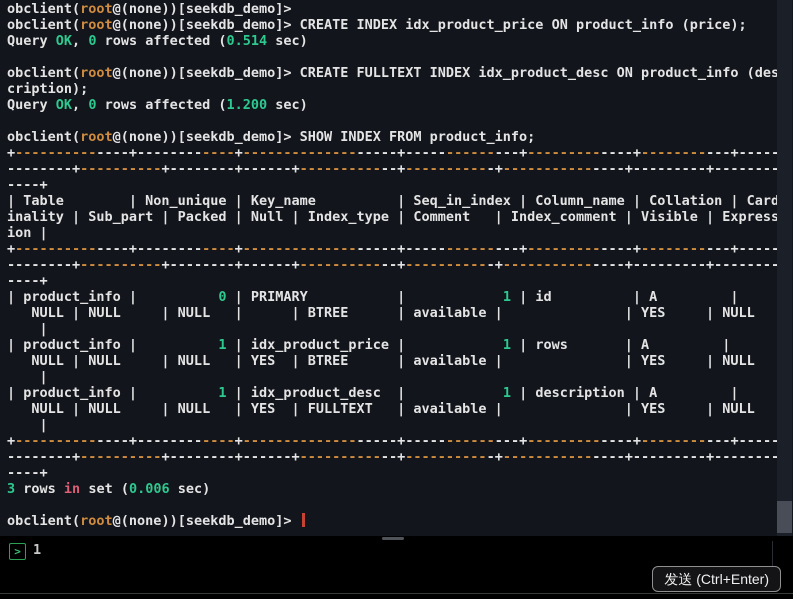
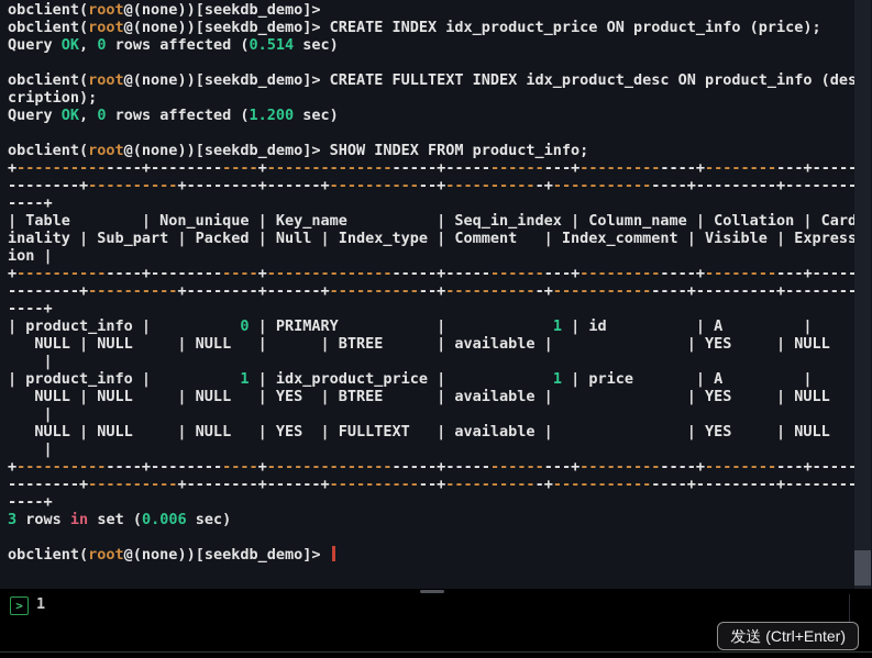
  obclient(root@(none))[seekdb_demo]>
  obclient(root@(none))[seekdb_demo]> CREATE INDEX idx_product_price ON product_info (price);
  Query OK, 0 rows affected (0.514 sec)
  obclient(root@(none))[seekdb_demo]> CREATE FULLTEXT INDEX idx_product_desc ON product_info (des
  cription);
  Query OK, 0 rows affected (1.200 sec)
  obclient(root@(none))[seekdb_demo]> SHOW INDEX FROM product_info;
  +--------------+------------+-------------------+--------------+-------------+-----------+-----
  --------+----------+--------+------+------------+-----------+---------------+---------+--------
  ----+
  | Table | Non_unique | Key_name | Seq_in_index | Column_name | Collation | Card
  inality | Sub_part | Packed | Null | Index_type | Comment | Index_comment | Visible | Express
  ion |
  +--------------+------------+-------------------+--------------+-------------+-----------+-----
  --------+----------+--------+------+------------+-----------+---------------+---------+--------
  ----+
  | product_info | 0 | PRIMARY | 1 | id | A |
  NULL | NULL | NULL | | BTREE | available | | YES | NULL
  |
- | product_info | 1 | idx_product_price | 1 | rows | A |
+ | product_info | 1 | idx_product_price | 1 | price | A |
  NULL | NULL | NULL | YES | BTREE | available | | YES | NULL
  |
- | product_info | 1 | idx_product_desc | 1 | description | A |
  NULL | NULL | NULL | YES | FULLTEXT | available | | YES | NULL
  |
  +--------------+------------+-------------------+--------------+-------------+-----------+-----
  --------+----------+--------+------+------------+-----------+---------------+---------+--------
  ----+
  3 rows in set (0.006 sec)
  obclient(root@(none))[seekdb_demo]>
  >
  1
  发送 (Ctrl+Enter)
